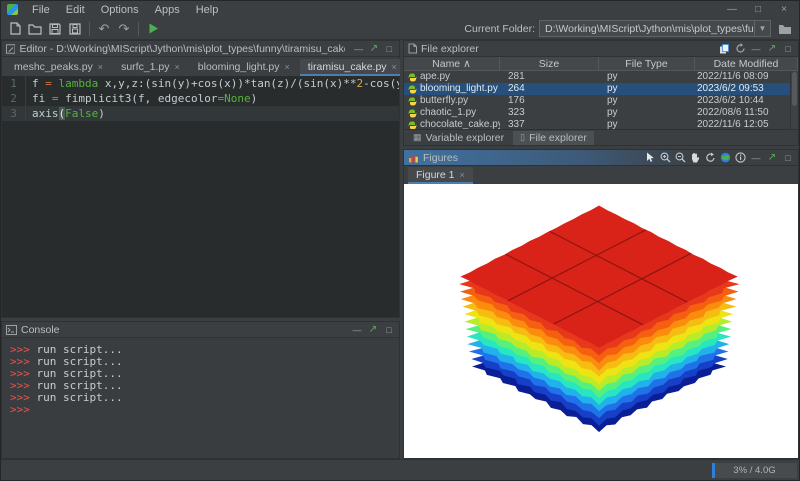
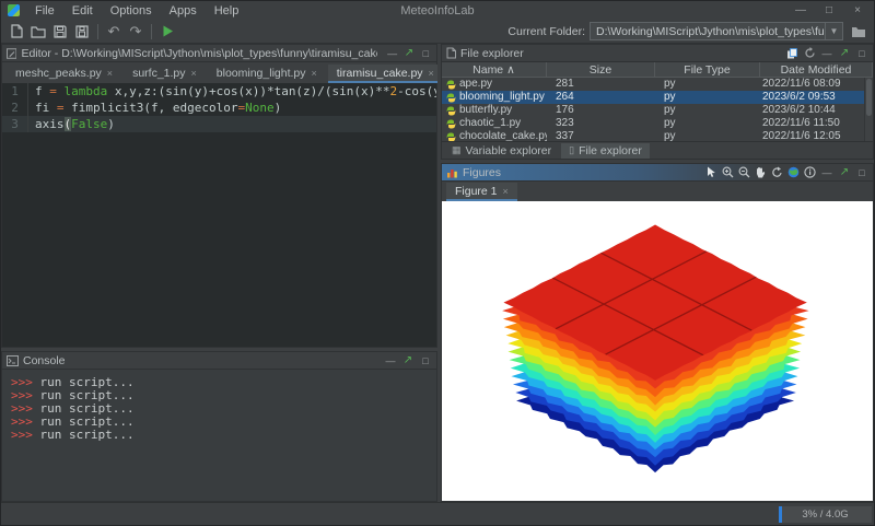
  File
  Edit
  Options
  Apps
  Help
+ MeteoInfoLab
  —
  □
  ×
  ↶
  ↷
  Current Folder:
  D:\Working\MIScript\Jython\mis\plot_types\fu
  ▼
  Editor - D:\Working\MIScript\Jython\mis\plot_types\funny\tiramisu_cak
  —
  ↗
  □
  meshc_peaks.py
  ×
  surfc_1.py
  ×
  blooming_light.py
  ×
  tiramisu_cake.py
  ×
  1
  f = lambda x,y,z:(sin(y)+cos(x))*tan(z)/(sin(x)**2-cos(
  2
  fi = fimplicit3(f, edgecolor=None)
  3
  axis(False)
  Console
  —
  ↗
  □
  >>> run script...
  >>> run script...
  >>> run script...
  >>> run script...
  >>> run script...
- >>>
  File explorer
  —
  ↗
  □
  Name
  ∧
  Size
  File Type
  Date Modified
  ape.py
  281
  py
  2022/11/6 08:09
  blooming_light.py
  264
  py
  2023/6/2 09:53
  butterfly.py
  176
  py
  2023/6/2 10:44
  chaotic_1.py
  323
  py
- 2022/08/6 11:50
+ 2022/11/6 11:50
  chocolate_cake.p
  337
  py
  2022/11/6 12:05
  ▦
  Variable explorer
  ▯
  File explorer
  Figures
  —
  ↗
  □
  Figure 1
  ×
  3% / 4.0G
